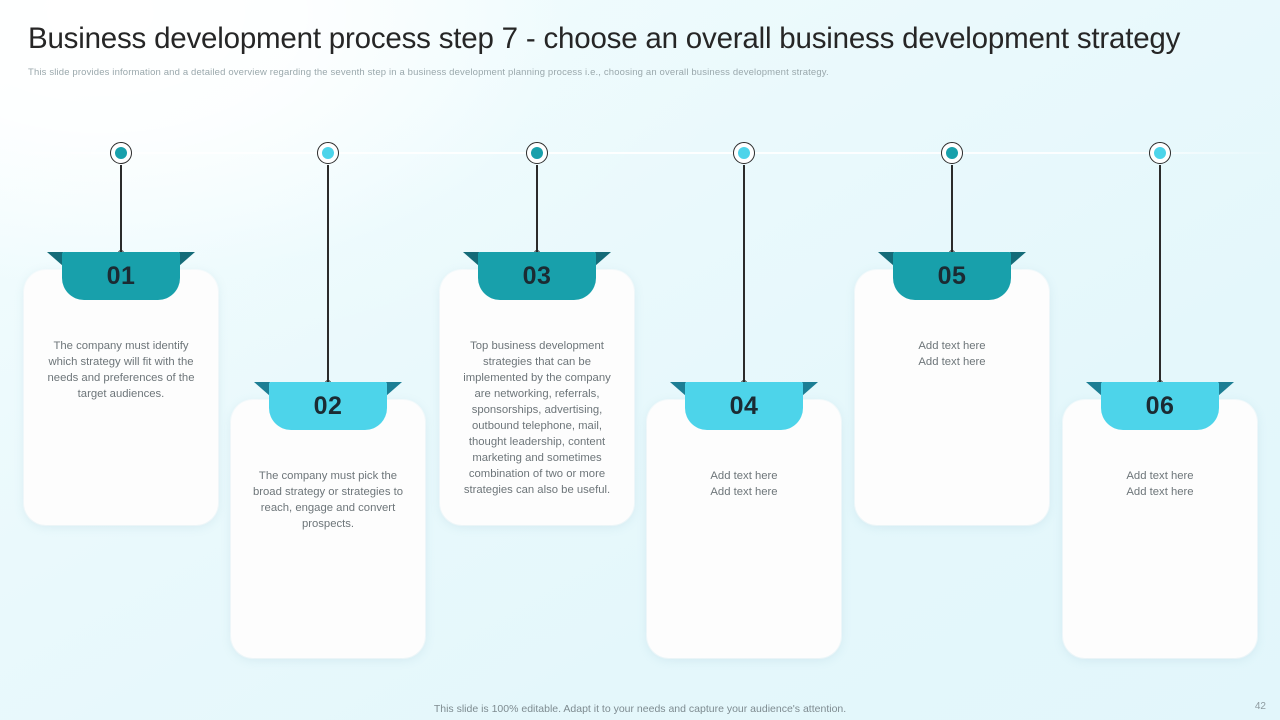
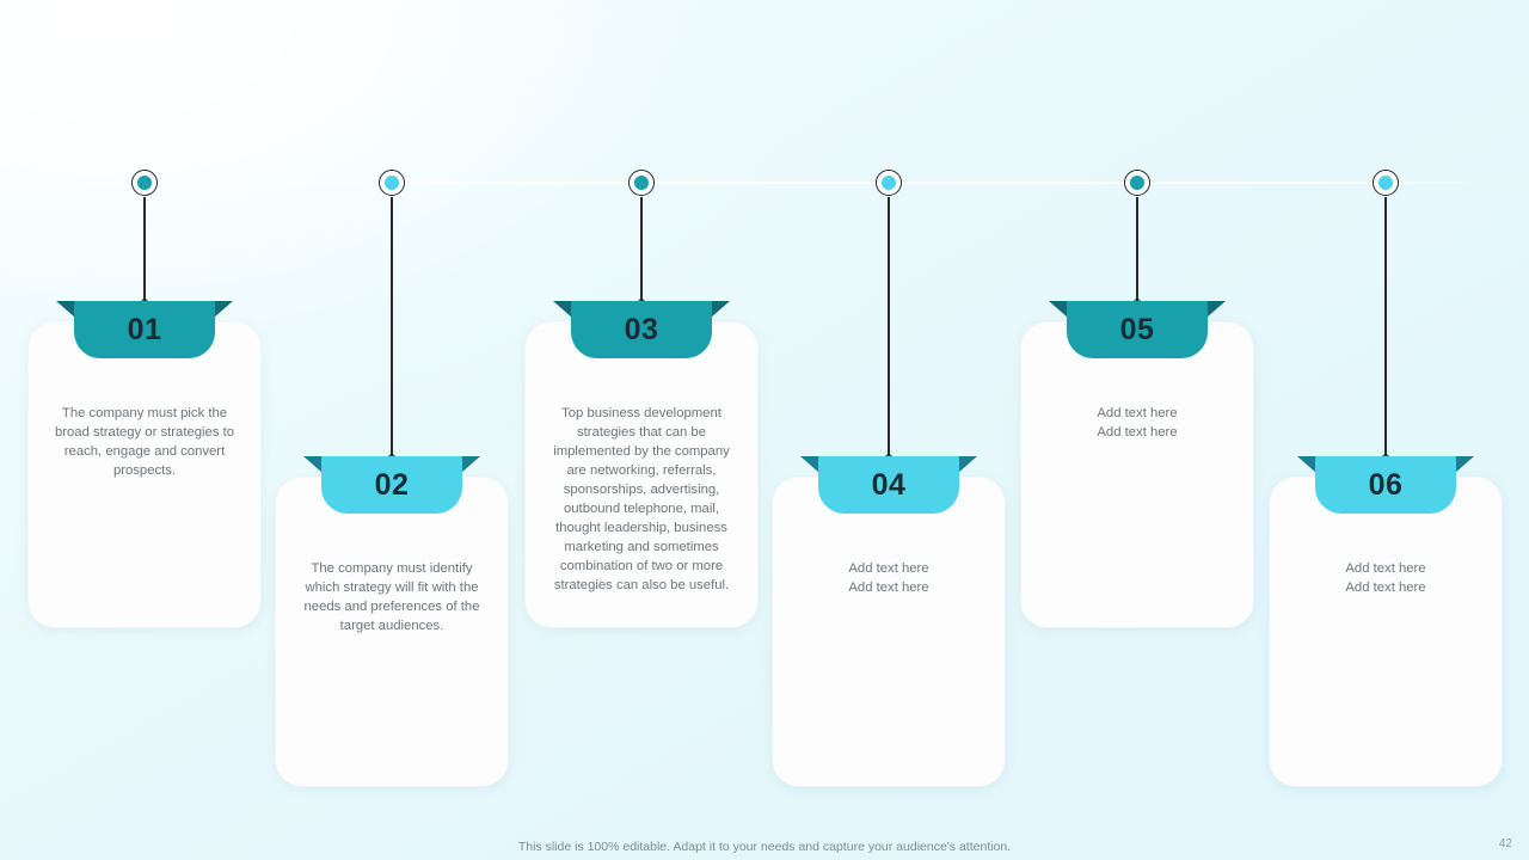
- Business development process step 7 - choose an overall business development strategy
- This slide provides information and a detailed overview regarding the seventh step in a business development planning process i.e., choosing an overall business development strategy.
  01
- The company must identify which strategy will fit with the needs and preferences of the target audiences.
+ The company must pick the broad strategy or strategies to reach, engage and convert prospects.
  02
- The company must pick the broad strategy or strategies to reach, engage and convert prospects.
+ The company must identify which strategy will fit with the needs and preferences of the target audiences.
  03
- Top business development strategies that can be implemented by the company are networking, referrals, sponsorships, advertising, outbound telephone, mail, thought leadership, content marketing and sometimes combination of two or more strategies can also be useful.
+ Top business development strategies that can be implemented by the company are networking, referrals, sponsorships, advertising, outbound telephone, mail, thought leadership, business marketing and sometimes combination of two or more strategies can also be useful.
  04
  Add text here
  Add text here
  05
  Add text here
  Add text here
  06
  Add text here
  Add text here
  This slide is 100% editable. Adapt it to your needs and capture your audience's attention.
  42
